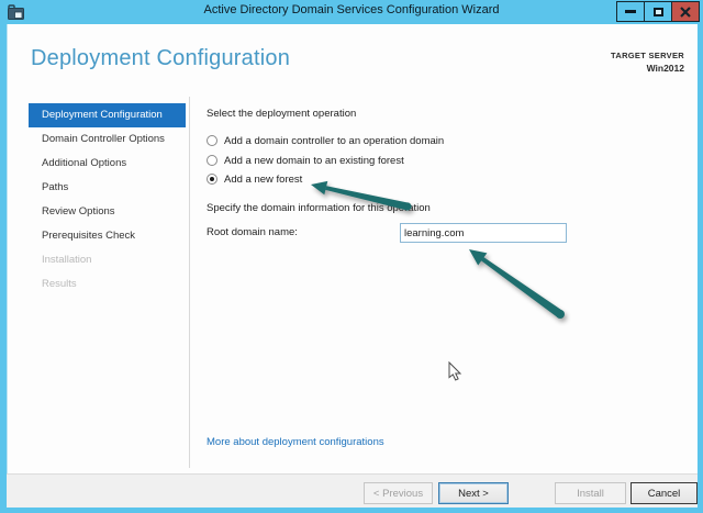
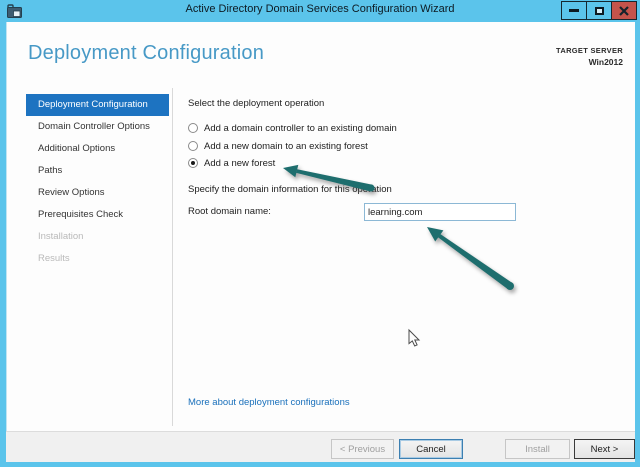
  Active Directory Domain Services Configuration Wizard
  Deployment Configuration
  TARGET SERVER
  Win2012
  Deployment Configuration
  Domain Controller Options
  Additional Options
  Paths
  Review Options
  Prerequisites Check
  Installation
  Results
  Select the deployment operation
- Add a domain controller to an operation domain
+ Add a domain controller to an existing domain
  Add a new domain to an existing forest
  Add a new forest
  Specify the domain information for this option
  Root domain name:
  learning.com
  More about deployment configurations
  < Previous
- Next >
+ Cancel
  Install
- Cancel
+ Next >
